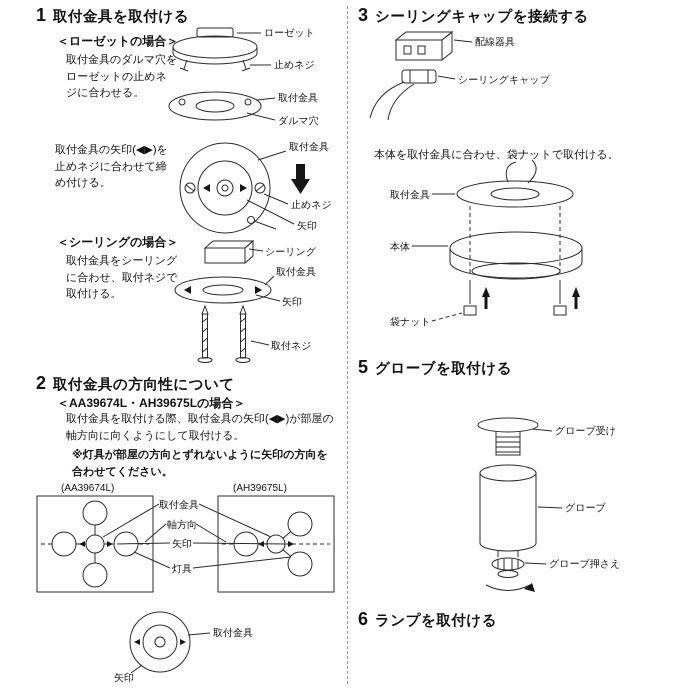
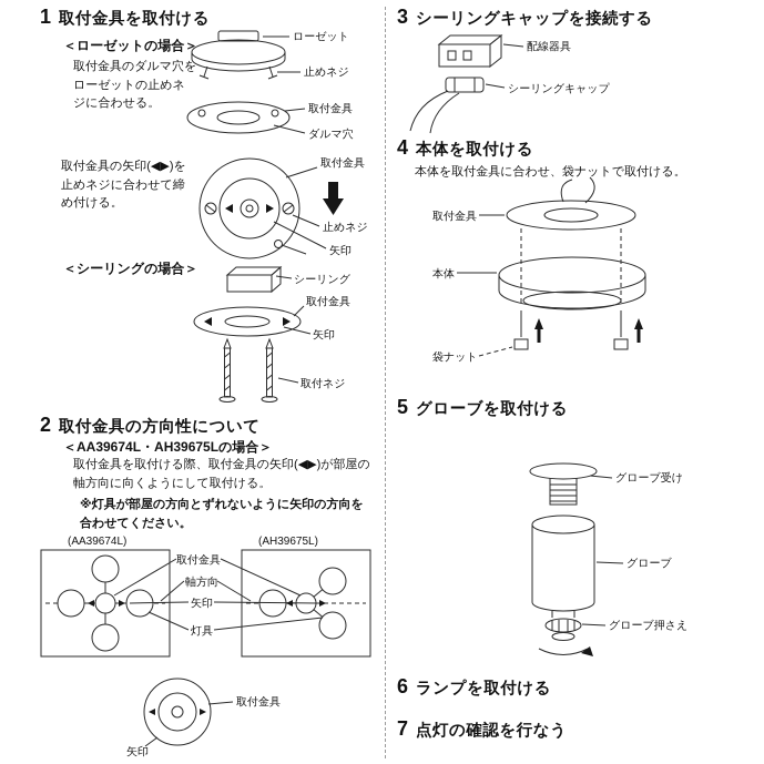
  1
  取付金具を取付ける
  ＜ローゼットの場合＞
  取付金具のダルマ穴をローゼットの止めネジに合わせる。
  ローゼット
  止めネジ
  取付金具
  ダルマ穴
  取付金具の矢印(◀▶)を止めネジに合わせて締め付ける。
  取付金具
  止めネジ
  矢印
  ＜シーリングの場合＞
- 取付金具をシーリングに合わせ、取付ネジで取付ける。
  シーリング
  取付金具
  矢印
  取付ネジ
  2
  取付金具の方向性について
  ＜AA39674L・AH39675Lの場合＞
  取付金具を取付ける際、取付金具の矢印(◀▶)が部屋の軸方向に向くようにして取付ける。
  ※灯具が部屋の方向とずれないように矢印の方向を合わせてください。
  (AA39674L)
  (AH39675L)
  取付金具
  軸方向
  矢印
  灯具
  取付金具
  矢印
  3
  シーリングキャップを接続する
  配線器具
  シーリングキャップ
+ 4
+ 本体を取付ける
  本体を取付金具に合わせ、袋ナットで取付ける。
  取付金具
  本体
  袋ナット
  5
  グローブを取付ける
  グローブ受け
  グローブ
  グローブ押さえ
  6
  ランプを取付ける
+ 7
+ 点灯の確認を行なう
